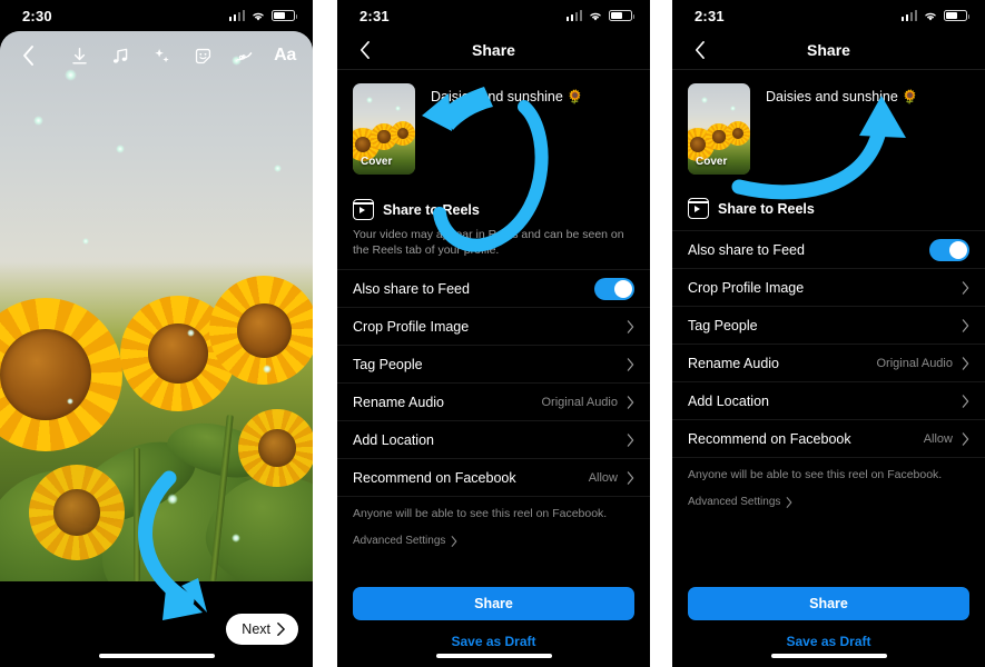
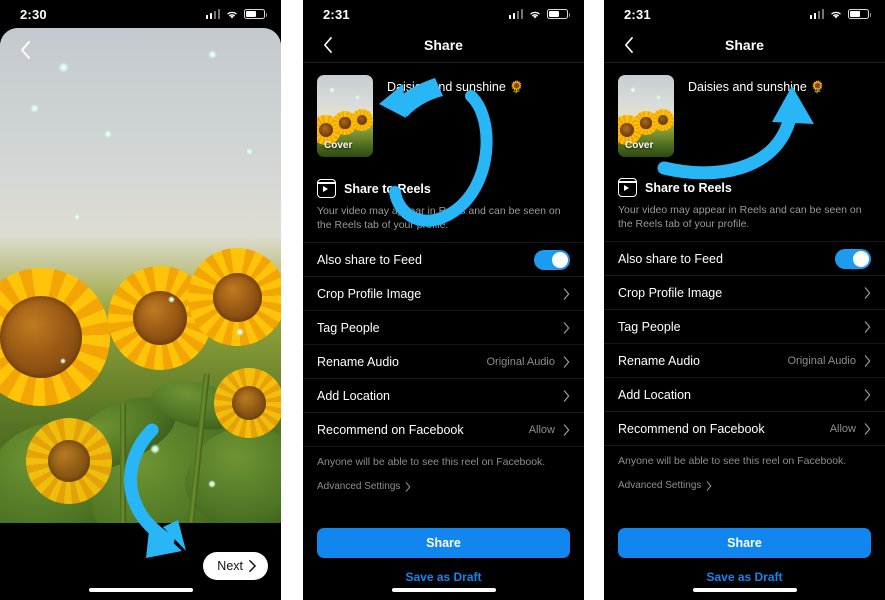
  2:30
- Aa
  Next
  2:31
  Share
  Cover
  Disind sunshine 🌻
  Share t Reels
  Your video may aar in R and can be seen on the Reels tab of youre.
  Also share to Feed
  Crop Profile Image
  Tag People
  Rename Audio
  Original Audio
  Add Location
  Recommend on Facebook
  Allow
  Anyone will be able to see this reel on Facebook.
  Advanced Settings
  Share
  Save as Draft
  2:31
  Share
  Cover
  Daisies and sunshne 🌻
  Share to Reels
+ Your video may appear in Reels and can be seen on the Reels tab of your profile.
  Also share to Feed
  Crop Profile Image
  Tag People
  Rename Audio
  Original Audio
  Add Location
  Recommend on Facebook
  Allow
  Anyone will be able to see this reel on Facebook.
  Advanced Settings
  Share
  Save as Draft
